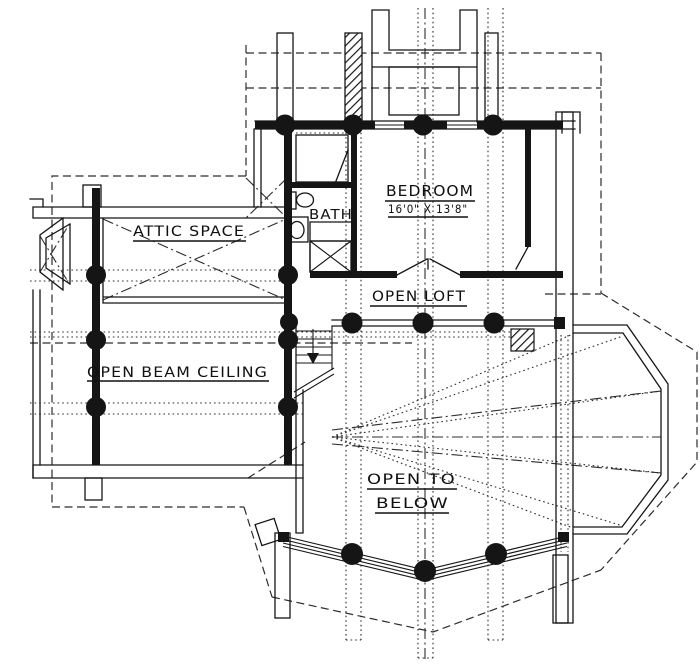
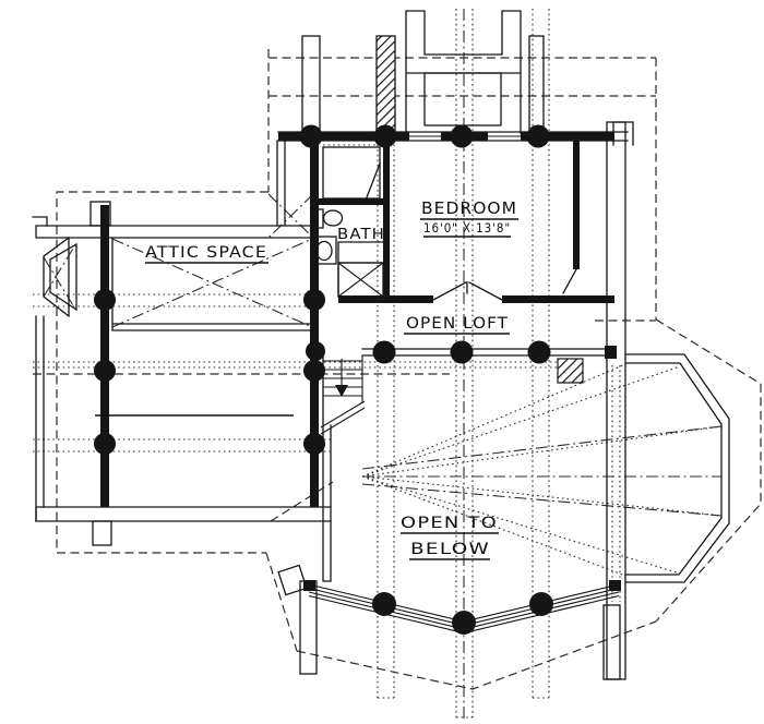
  ATTIC SPACE
  BEDROOM
  16'0" X 13'8"
  BATH
  OPEN LOFT
- OPEN BEAM CEILING
  OPEN TO
  BELOW
